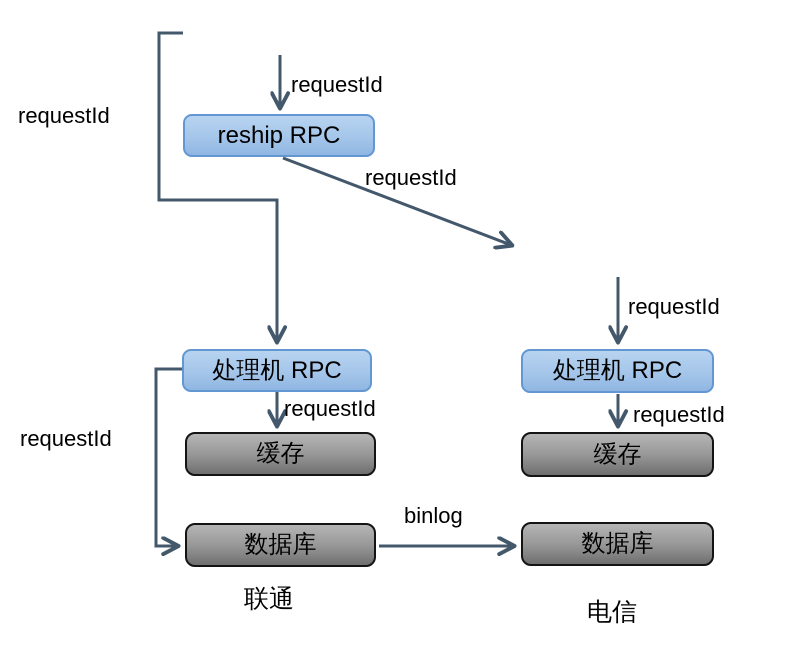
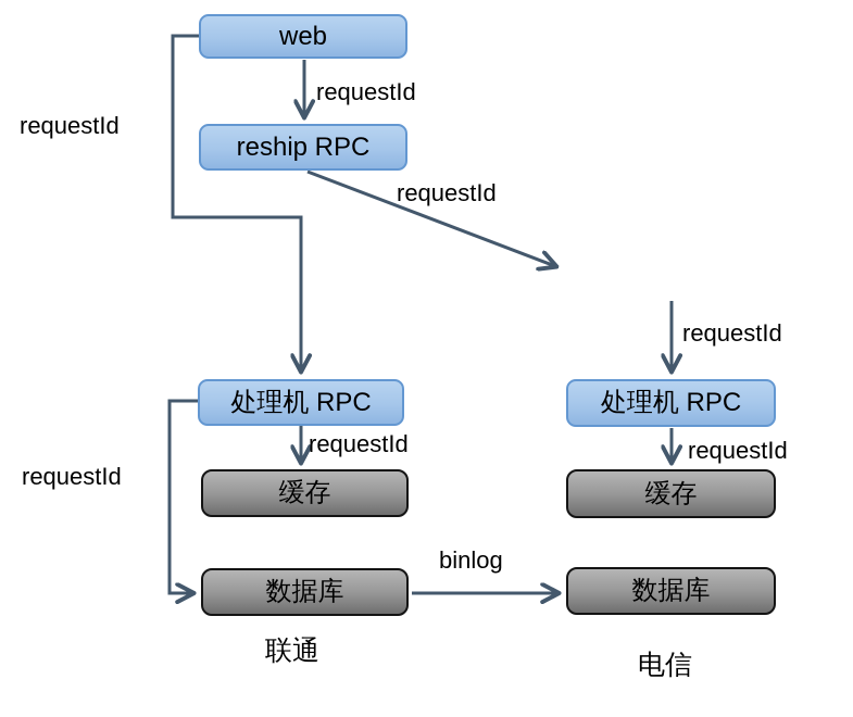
+ web
  reship RPC
  处理机 RPC
  处理机 RPC
  缓存
  缓存
  数据库
  数据库
  requestId
  requestId
  requestId
  requestId
  requestId
  requestId
  requestId
  binlog
  联通
  电信
